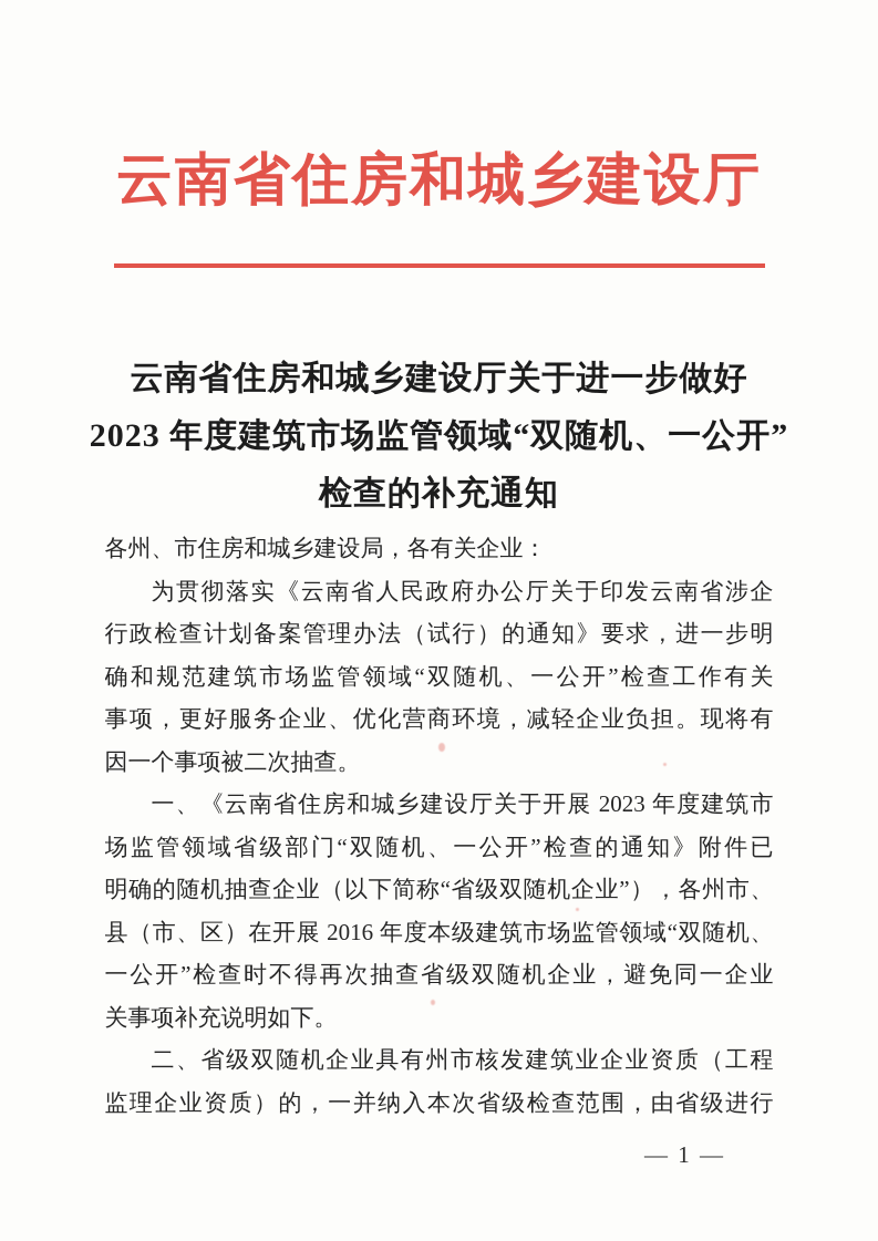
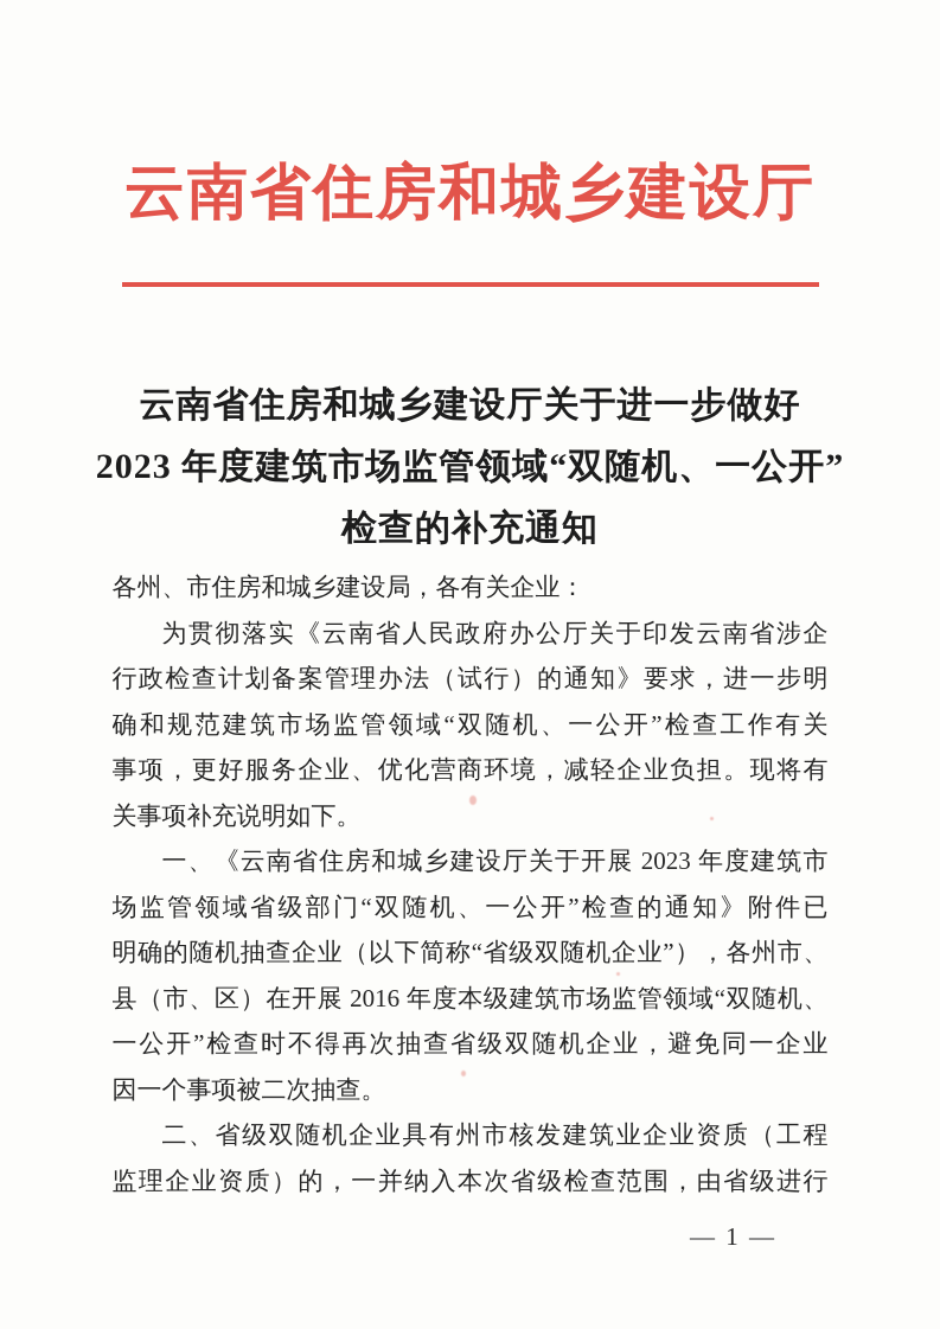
  云南省住房和城乡建设厅
  云南省住房和城乡建设厅关于进一步做好
  2023 年度建筑市场监管领域“双随机、一公开”
  检查的补充通知
  各州、市住房和城乡建设局，各有关企业：
  为贯彻落实《云南省人民政府办公厅关于印发云南省涉企
  行政检查计划备案管理办法（试行）的通知》要求，进一步明
  确和规范建筑市场监管领域“双随机、一公开”检查工作有关
  事项，更好服务企业、优化营商环境，减轻企业负担。现将有
- 因一个事项被二次抽查。
+ 关事项补充说明如下。
  一、《云南省住房和城乡建设厅关于开展 2023 年度建筑市
  场监管领域省级部门“双随机、一公开”检查的通知》附件已
  明确的随机抽查企业（以下简称“省级双随机企业”），各州市、
  县（市、区）在开展 2016 年度本级建筑市场监管领域“双随机、
  一公开”检查时不得再次抽查省级双随机企业，避免同一企业
- 关事项补充说明如下。
+ 因一个事项被二次抽查。
  二、省级双随机企业具有州市核发建筑业企业资质（工程
  监理企业资质）的，一并纳入本次省级检查范围，由省级进行
  — 1 —
